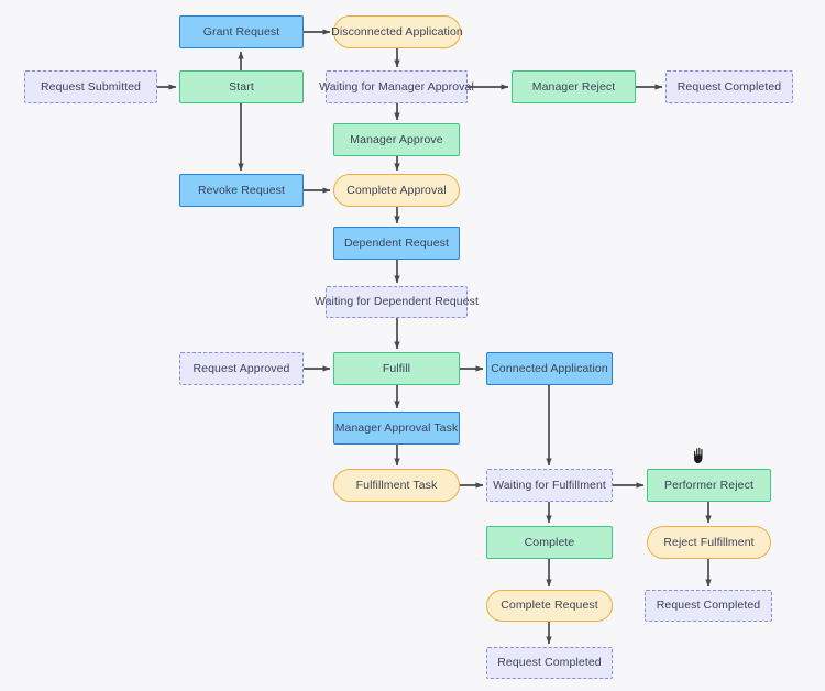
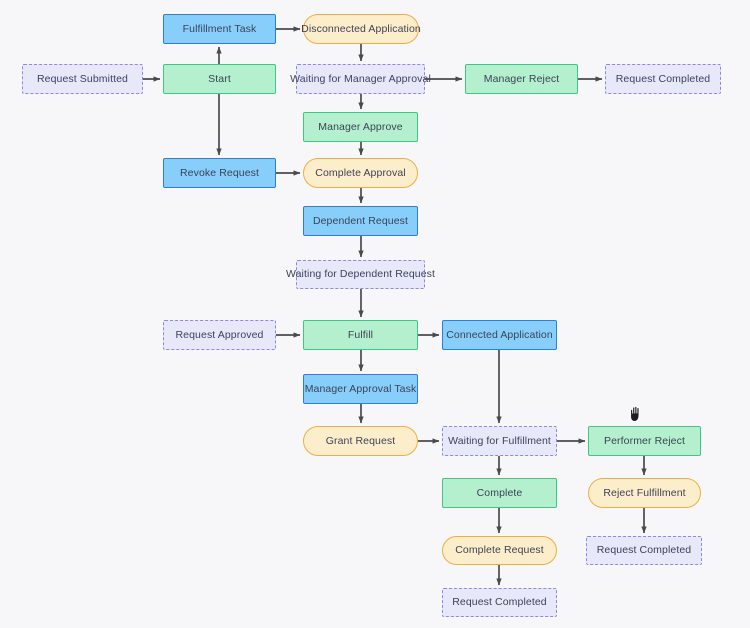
- Grant Request
+ Fulfillment Task
  Disconnected Application
  Request Submitted
  Start
  Waiting for Manager Approval
  Manager Reject
  Request Completed
  Manager Approve
  Revoke Request
  Complete Approval
  Dependent Request
  Waiting for Dependent Request
  Request Approved
  Fulfill
  Connected Application
  Manager Approval Task
- Fulfillment Task
+ Grant Request
  Waiting for Fulfillment
  Performer Reject
  Complete
  Reject Fulfillment
  Complete Request
  Request Completed
  Request Completed
